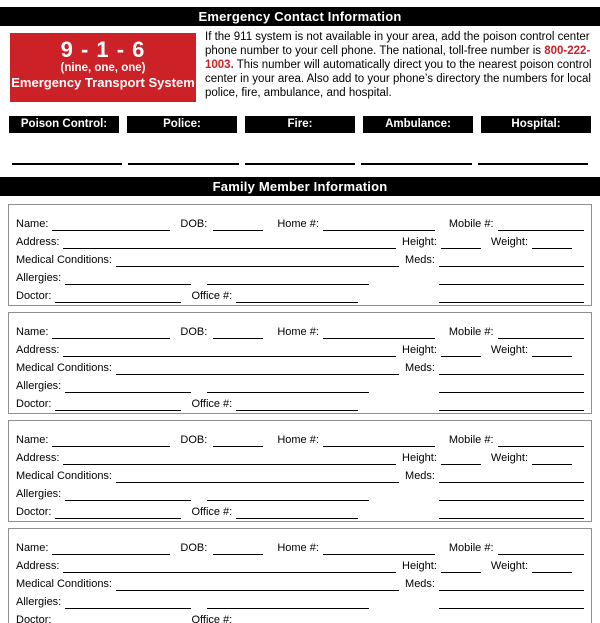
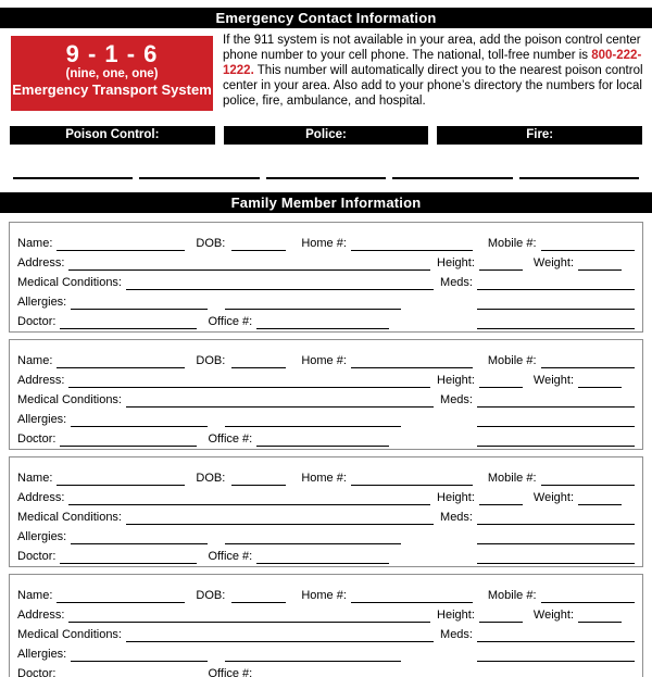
  Emergency Contact Information
  9 - 1 - 6
  (nine, one, one)
  Emergency Transport System
- If the 911 system is not available in your area, add the poison control center phone number to your cell phone. The national, toll-free number is 800-222-1003. This number will automatically direct you to the nearest poison control center in your area. Also add to your phone’s directory the numbers for local police, fire, ambulance, and hospital.
+ If the 911 system is not available in your area, add the poison control center phone number to your cell phone. The national, toll-free number is 800-222-1222. This number will automatically direct you to the nearest poison control center in your area. Also add to your phone’s directory the numbers for local police, fire, ambulance, and hospital.
  Poison Control:
  Police:
  Fire:
- Ambulance:
- Hospital:
  Family Member Information
  Name:
  DOB:
  Home #:
  Mobile #:
  Address:
  Height:
  Weight:
  Medical Conditions:
  Meds:
  Allergies:
  Doctor:
  Office #:
  Name:
  DOB:
  Home #:
  Mobile #:
  Address:
  Height:
  Weight:
  Medical Conditions:
  Meds:
  Allergies:
  Doctor:
  Office #:
  Name:
  DOB:
  Home #:
  Mobile #:
  Address:
  Height:
  Weight:
  Medical Conditions:
  Meds:
  Allergies:
  Doctor:
  Office #:
  Name:
  DOB:
  Home #:
  Mobile #:
  Address:
  Height:
  Weight:
  Medical Conditions:
  Meds:
  Allergies:
  Doctor:
  Office #:
